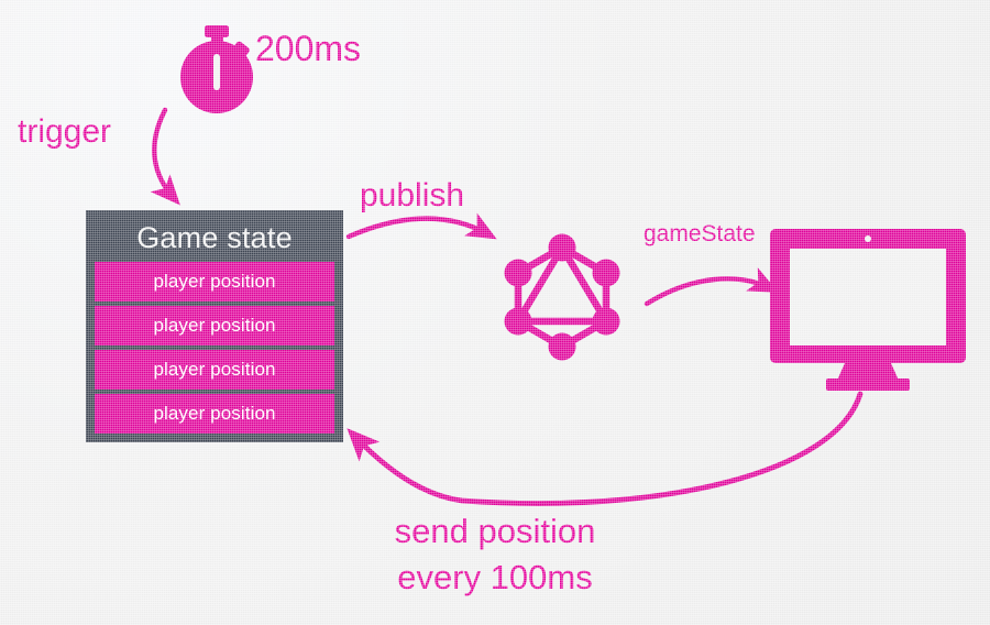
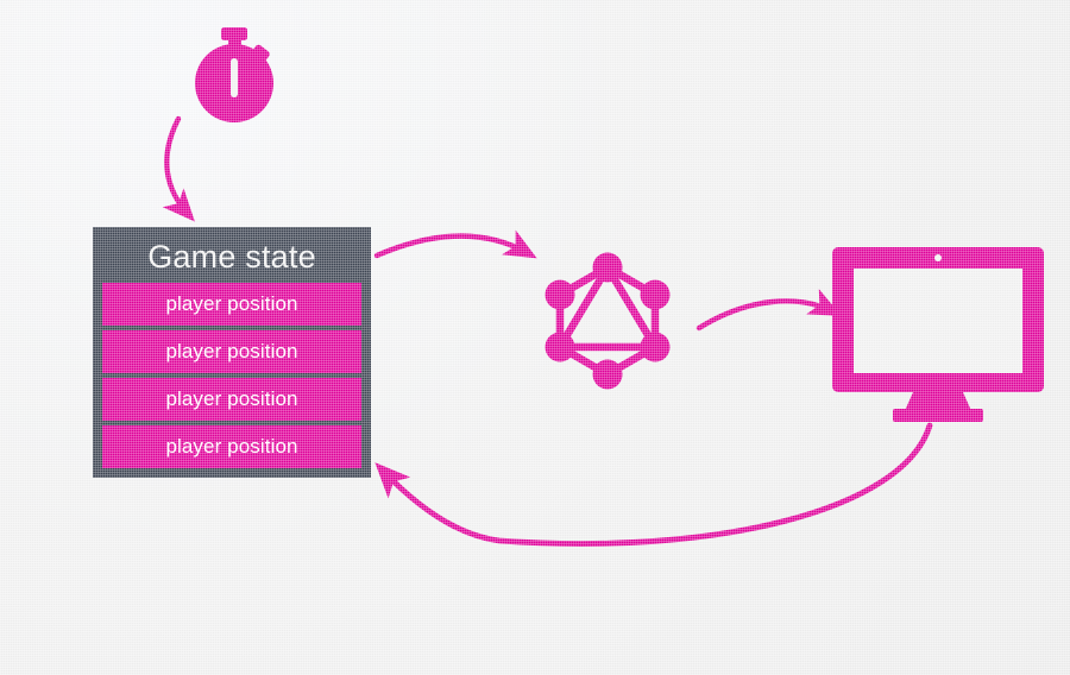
  Game state
  player position
  player position
  player position
  player position
- 200ms
- trigger
- publish
- gameState
- send position
- every 100ms
